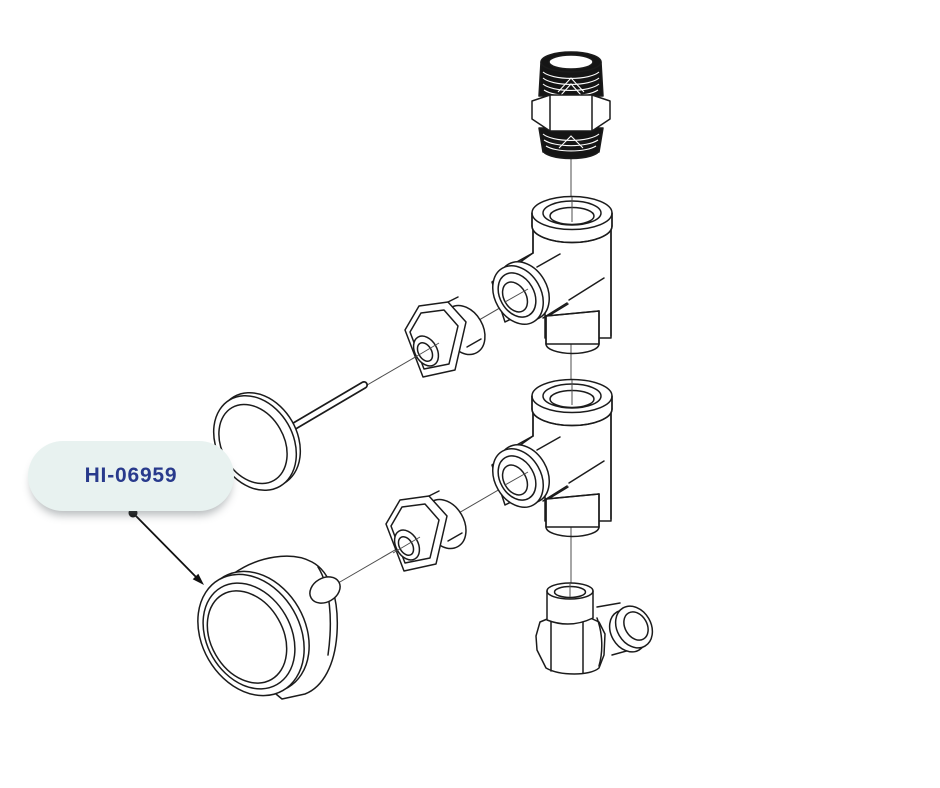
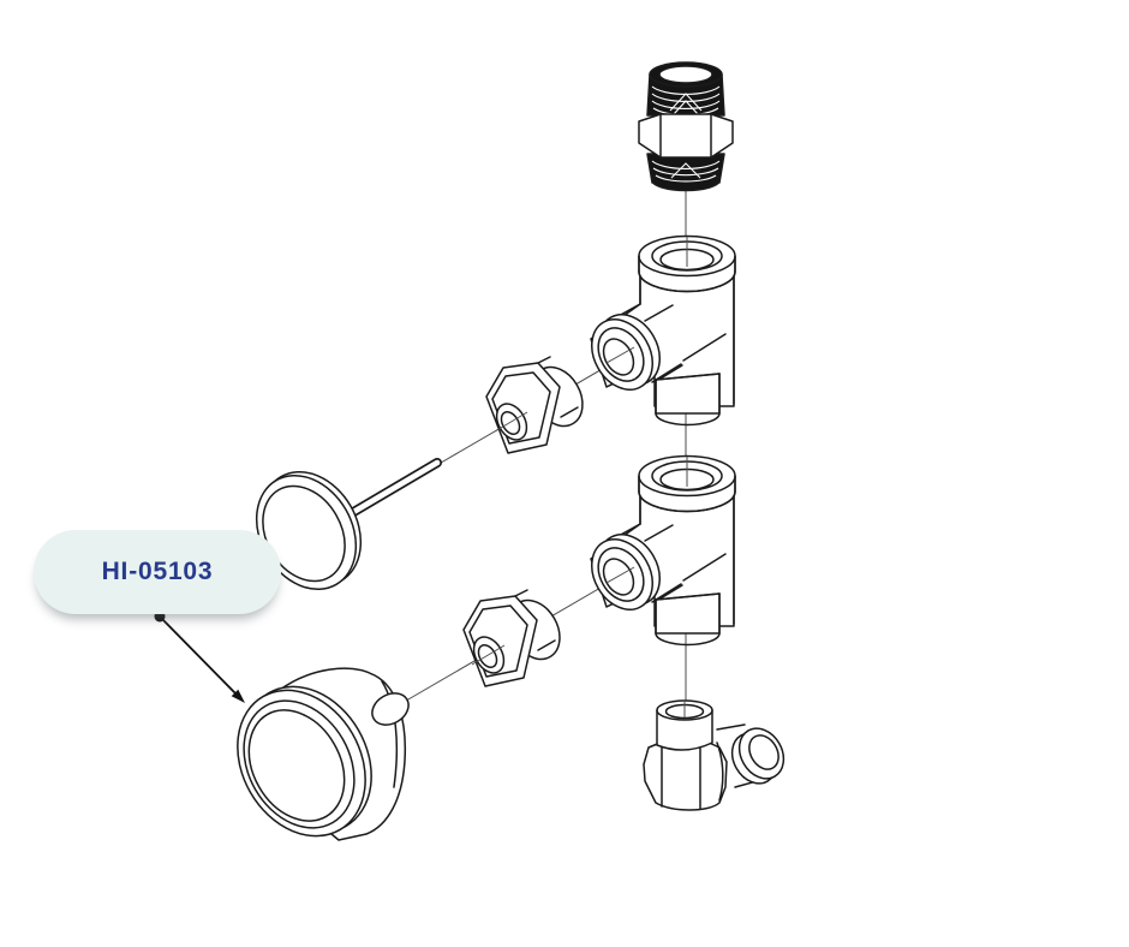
- HI-06959
+ HI-05103
